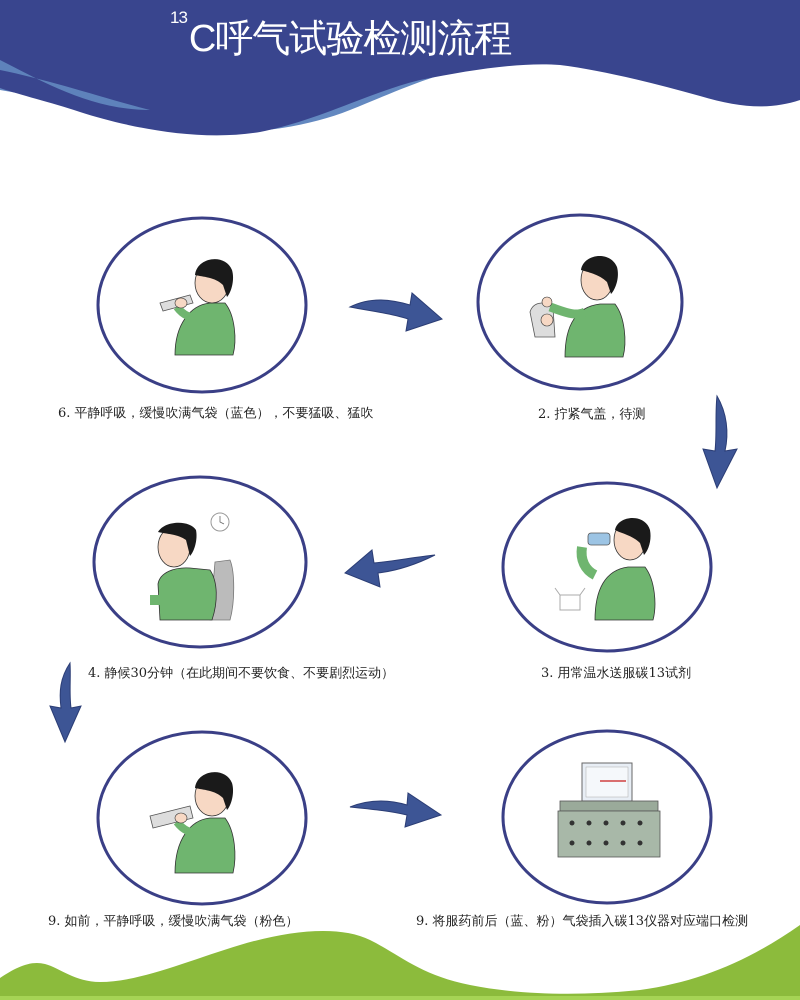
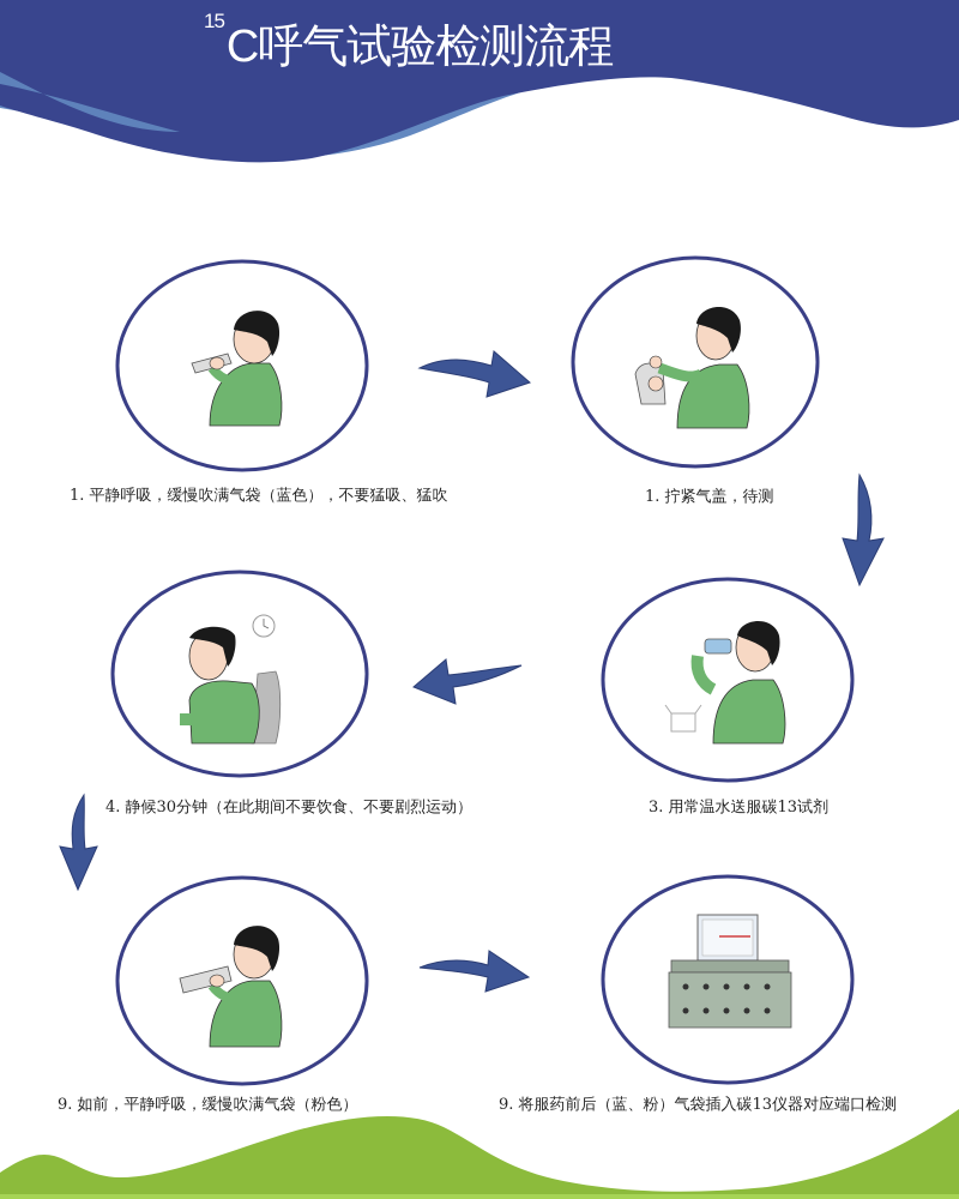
- 13C呼气试验检测流程
+ 15C呼气试验检测流程
- 6. 平静呼吸，缓慢吹满气袋（蓝色），不要猛吸、猛吹
+ 1. 平静呼吸，缓慢吹满气袋（蓝色），不要猛吸、猛吹
- 2. 拧紧气盖，待测
+ 1. 拧紧气盖，待测
  4. 静候30分钟（在此期间不要饮食、不要剧烈运动）
  3. 用常温水送服碳13试剂
  9. 如前，平静呼吸，缓慢吹满气袋（粉色）
  9. 将服药前后（蓝、粉）气袋插入碳13仪器对应端口检测
